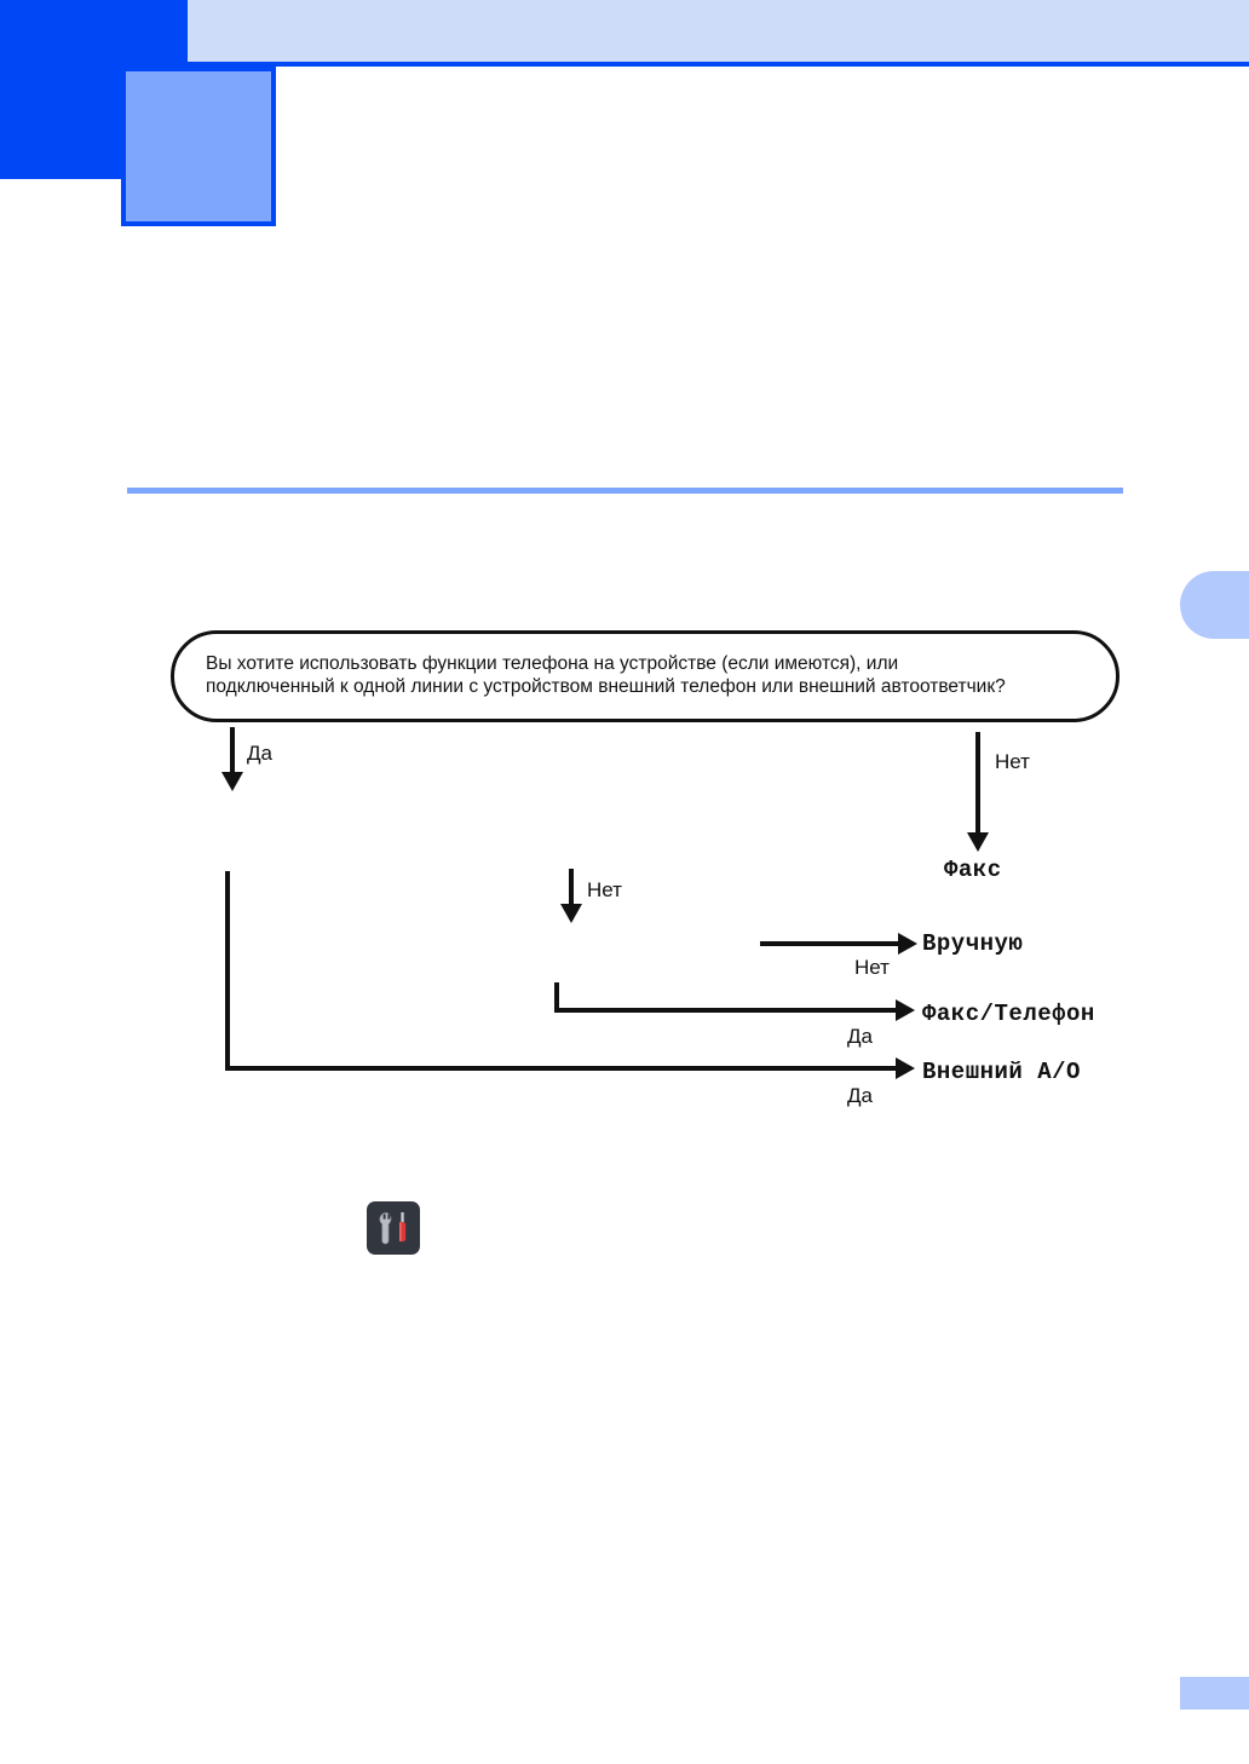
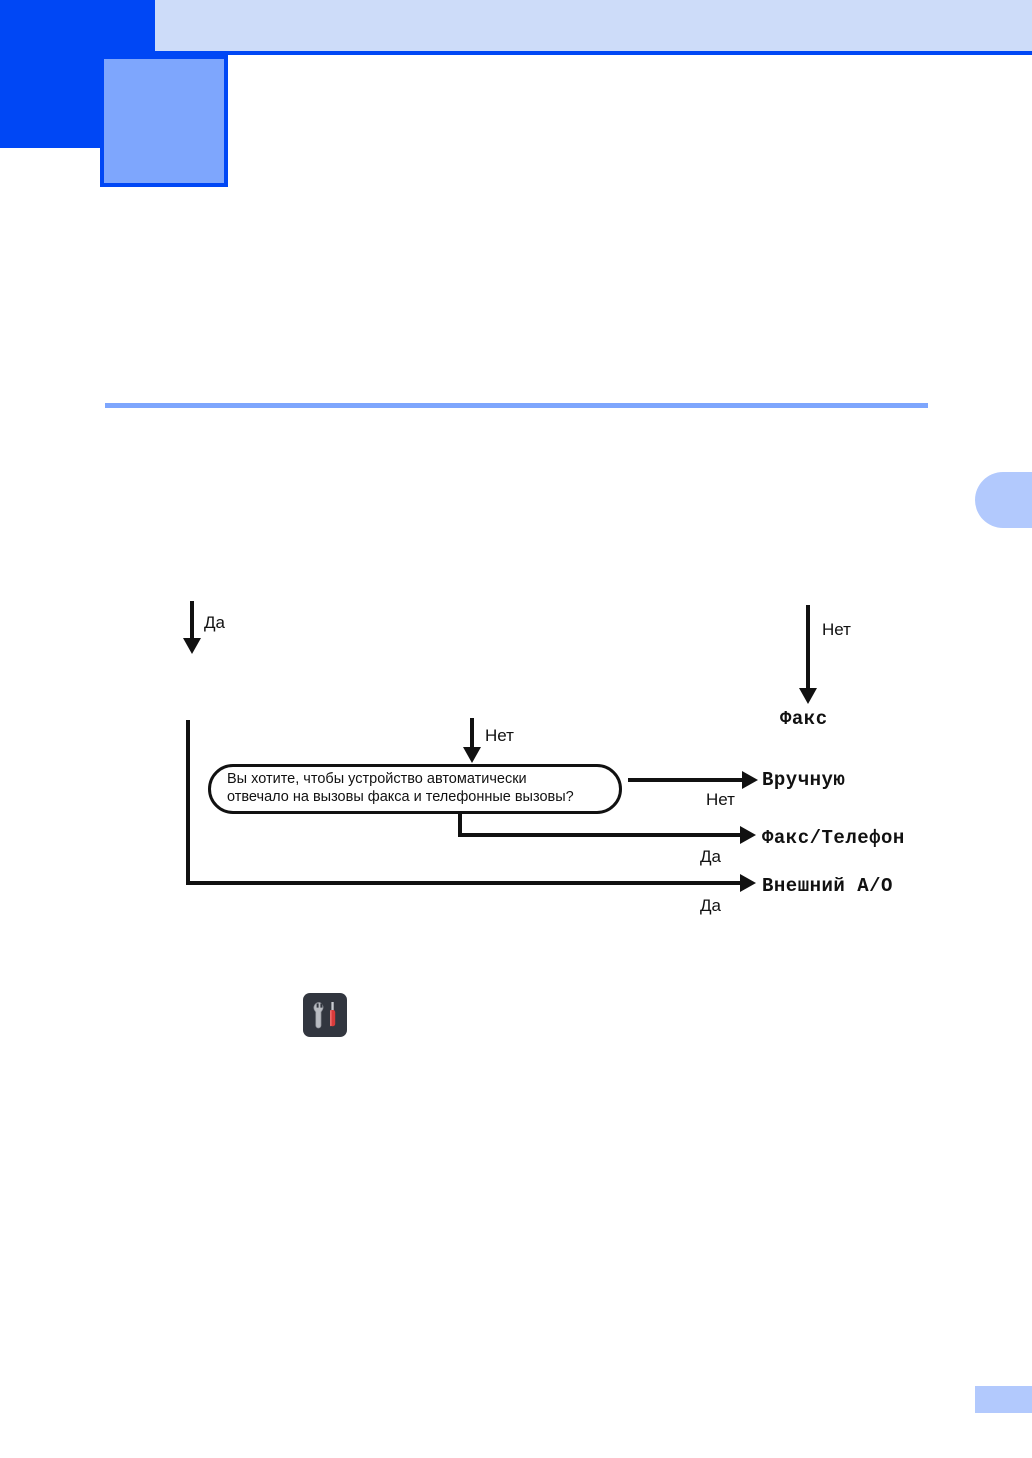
- Вы хотите использовать функции телефона на устройстве (если имеются), или
- подключенный к одной линии с устройством внешний телефон или внешний автоответчик?
  Да
  Нет
  Факс
  Нет
  Да
  Внешний A/O
+ Вы хотите, чтобы устройство автоматически
+ отвечало на вызовы факса и телефонные вызовы?
  Нет
  Вручную
  Да
  Факс/Телефон
